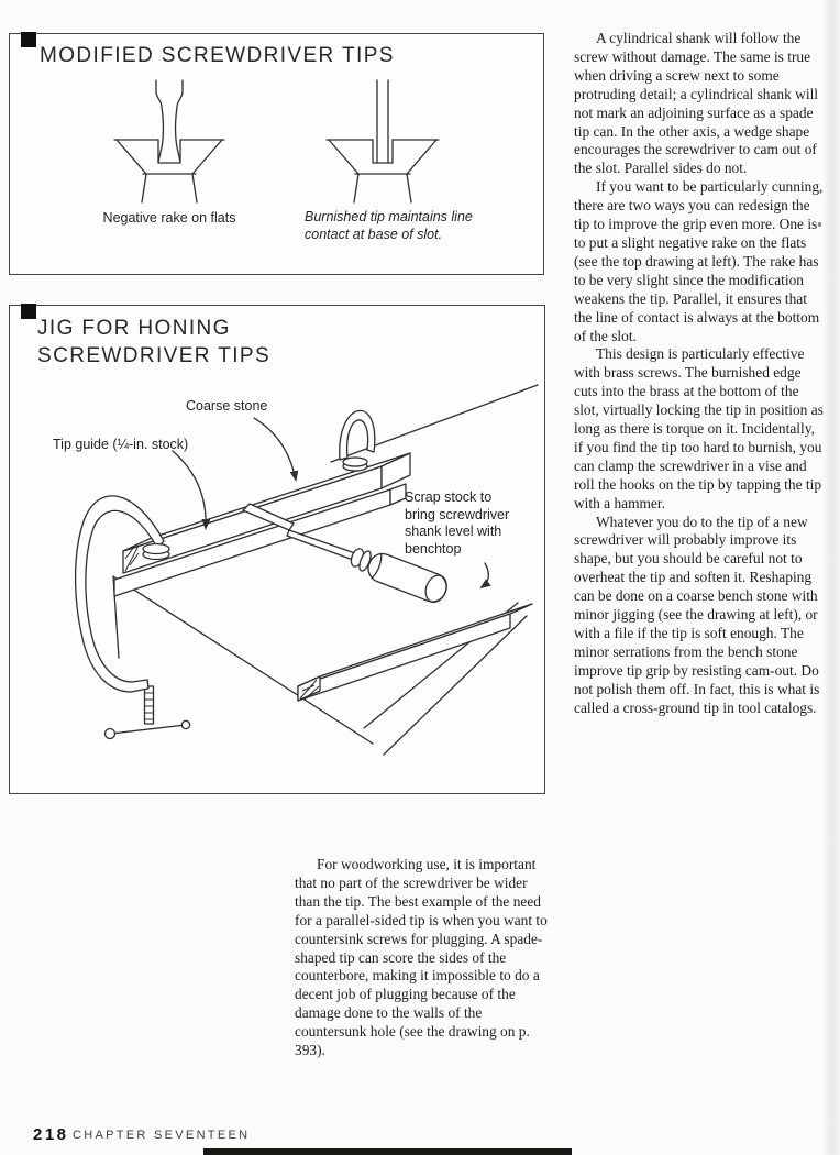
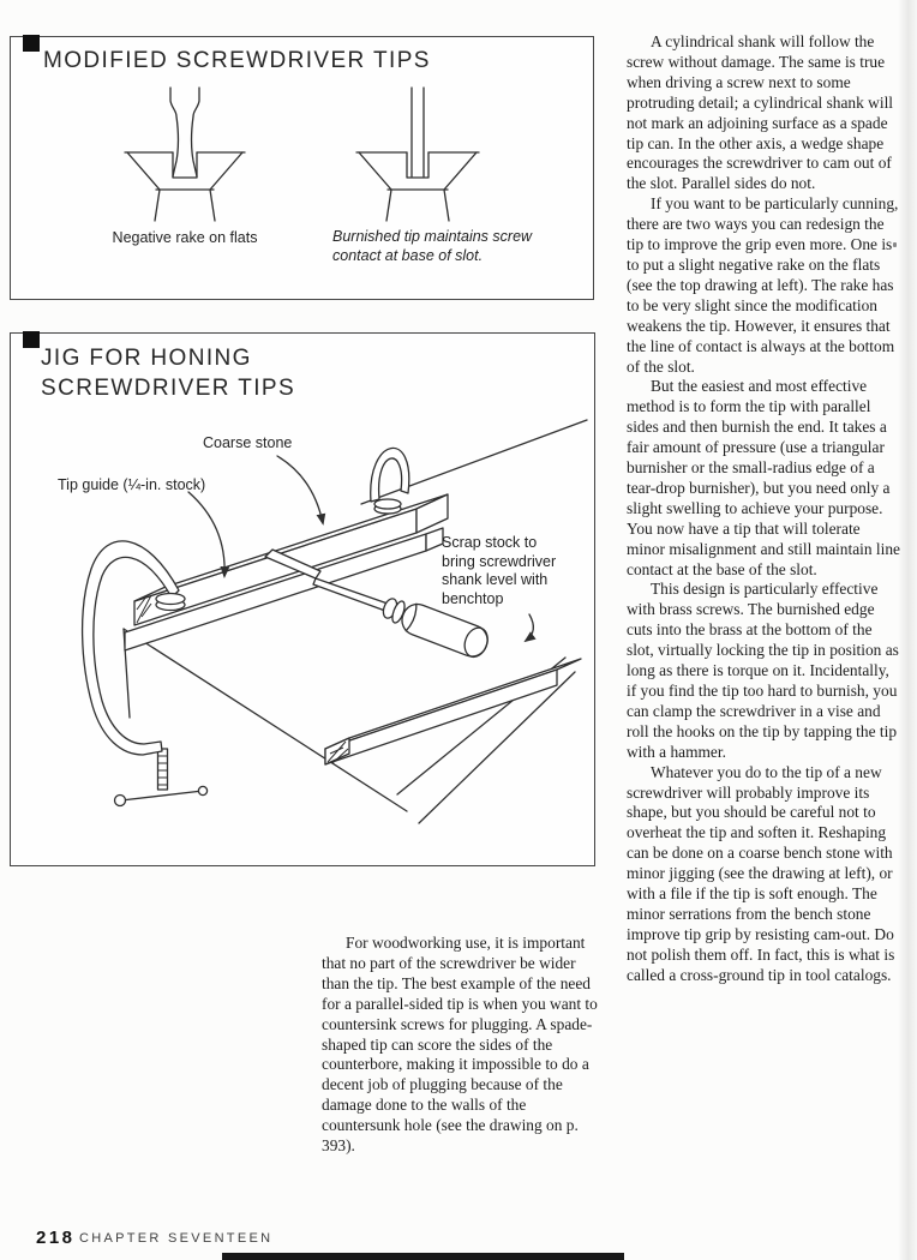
  MODIFIED SCREWDRIVER TIPS
  Negative rake on flats
- Burnished tip maintains line contact at base of slot.
+ Burnished tip maintains screw contact at base of slot.
  JIG FOR HONING
  SCREWDRIVER TIPS
  Coarse stone
  Tip guide (¼-in. stock)
  Scrap stock to bring screwdriver shank level with benchtop
  For woodworking use, it is important that no part of the screwdriver be wider than the tip. The best example of the need for a parallel-sided tip is when you want to countersink screws for plugging. A spade-shaped tip can score the sides of the counterbore, making it impossible to do a decent job of plugging because of the damage done to the walls of the countersunk hole (see the drawing on p. 393).
  A cylindrical shank will follow the screw without damage. The same is true when driving a screw next to some protruding detail; a cylindrical shank will not mark an adjoining surface as a spade tip can. In the other axis, a wedge shape encourages the screwdriver to cam out of the slot. Parallel sides do not.
- If you want to be particularly cunning, there are two ways you can redesign the tip to improve the grip even more. One is to put a slight negative rake on the flats (see the top drawing at left). The rake has to be very slight since the modification weakens the tip. Parallel, it ensures that the line of contact is always at the bottom of the slot.
+ If you want to be particularly cunning, there are two ways you can redesign the tip to improve the grip even more. One is to put a slight negative rake on the flats (see the top drawing at left). The rake has to be very slight since the modification weakens the tip. However, it ensures that the line of contact is always at the bottom of the slot.
+ But the easiest and most effective method is to form the tip with parallel sides and then burnish the end. It takes a fair amount of pressure (use a triangular burnisher or the small-radius edge of a tear-drop burnisher), but you need only a slight swelling to achieve your purpose. You now have a tip that will tolerate minor misalignment and still maintain line contact at the base of the slot.
  This design is particularly effective with brass screws. The burnished edge cuts into the brass at the bottom of the slot, virtually locking the tip in position as long as there is torque on it. Incidentally, if you find the tip too hard to burnish, you can clamp the screwdriver in a vise and roll the hooks on the tip by tapping the tip with a hammer.
  Whatever you do to the tip of a new screwdriver will probably improve its shape, but you should be careful not to overheat the tip and soften it. Reshaping can be done on a coarse bench stone with minor jigging (see the drawing at left), or with a file if the tip is soft enough. The minor serrations from the bench stone improve tip grip by resisting cam-out. Do not polish them off. In fact, this is what is called a cross-ground tip in tool catalogs.
  218
  CHAPTER SEVENTEEN
